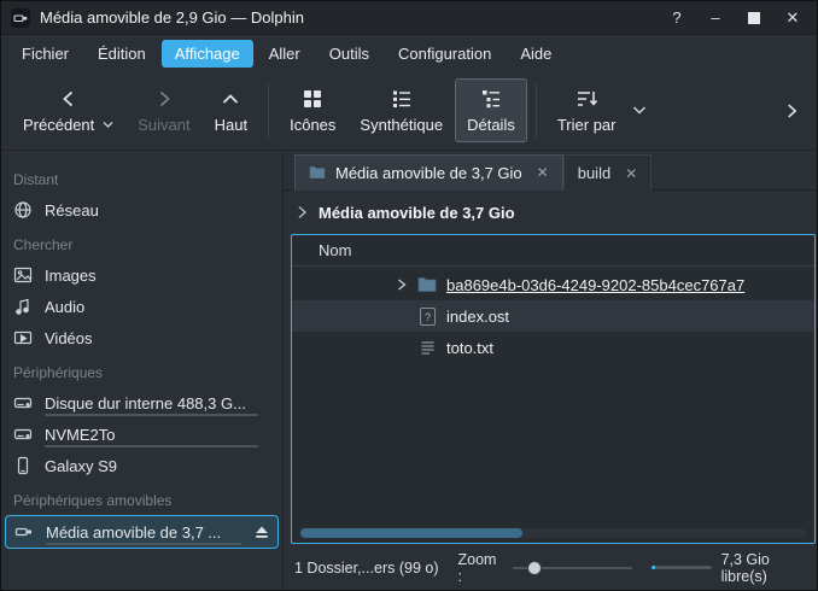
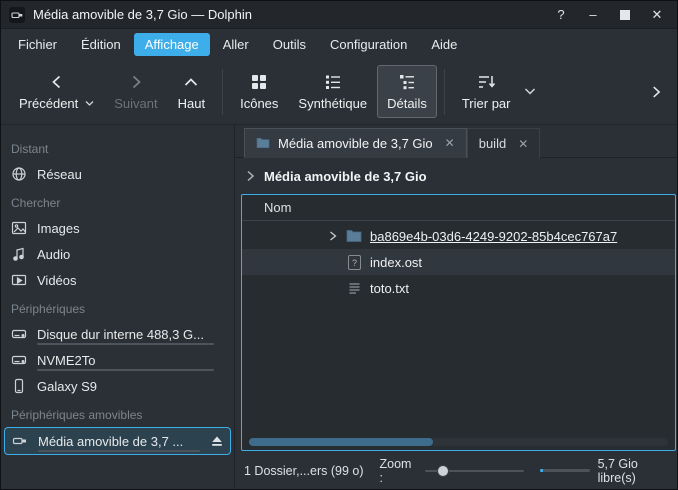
- Média amovible de 2,9 Gio — Dolphin
+ Média amovible de 3,7 Gio — Dolphin
  ?
  –
  ✕
  Fichier
  Édition
  Affichage
  Aller
  Outils
  Configuration
  Aide
  Précédent
  Suivant
  Haut
  Icônes
  Synthétique
  Détails
  Trier par
  Distant
  Réseau
  Chercher
  Images
  Audio
  Vidéos
  Périphériques
  Disque dur interne 488,3 G...
  NVME2To
  Galaxy S9
  Périphériques amovibles
  Média amovible de 3,7 ...
  Média amovible de 3,7 Gio
  ✕
  build
  ✕
  Média amovible de 3,7 Gio
  Nom
  ba869e4b-03d6-4249-9202-85b4cec767a7
  ?
  index.ost
  toto.txt
  1 Dossier,...ers (99 o)
  Zoom :
- 7,3 Gio libre(s)
+ 5,7 Gio libre(s)
